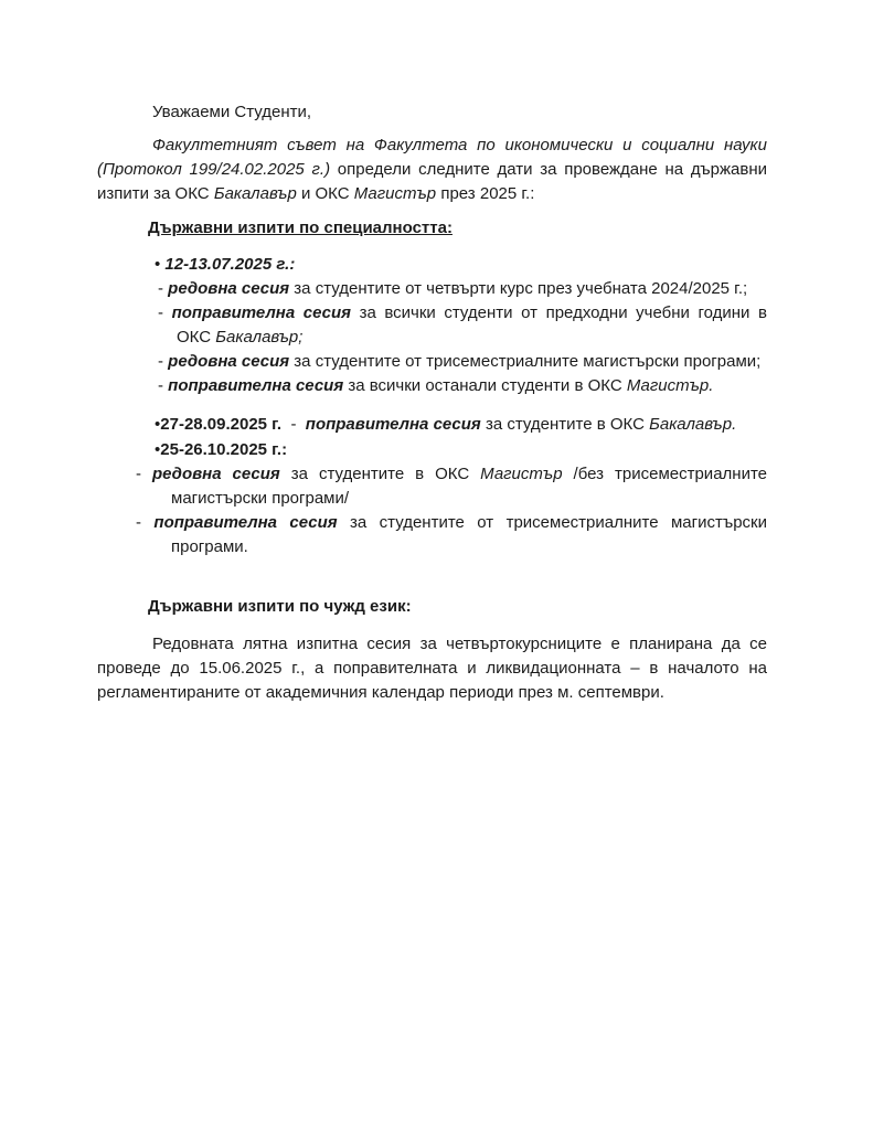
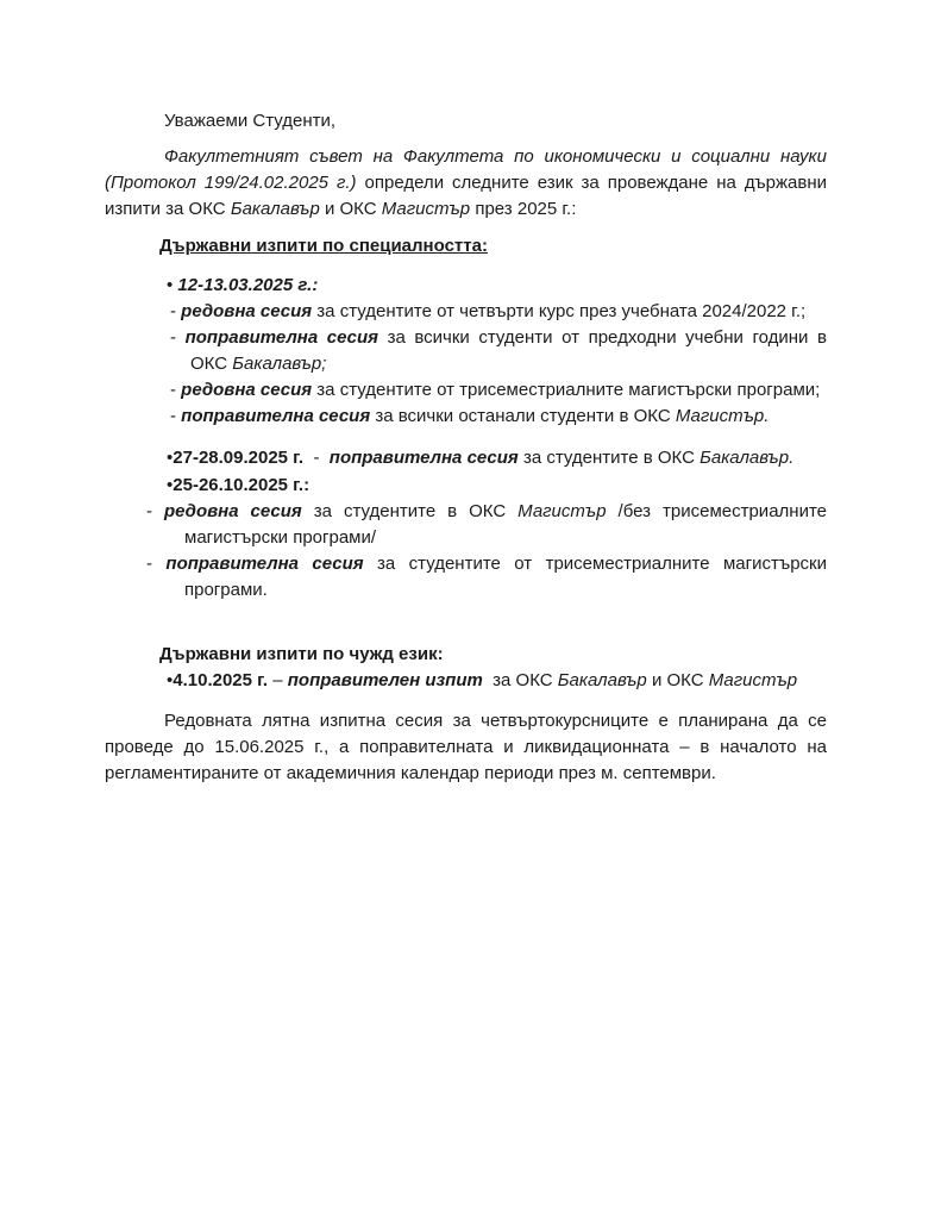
  Уважаеми Студенти,
- Факултетният съвет на Факултета по икономически и социални науки (Протокол 199/24.02.2025 г.) определи следните дати за провеждане на държавни изпити за ОКС Бакалавър и ОКС Магистър през 2025 г.:
+ Факултетният съвет на Факултета по икономически и социални науки (Протокол 199/24.02.2025 г.) определи следните език за провеждане на държавни изпити за ОКС Бакалавър и ОКС Магистър през 2025 г.:
  Държавни изпити по специалността:
- • 12-13.07.2025 г.:
+ • 12-13.03.2025 г.:
- - редовна сесия за студентите от четвърти курс през учебната 2024/2025 г.;
+ - редовна сесия за студентите от четвърти курс през учебната 2024/2022 г.;
  - поправителна сесия за всички студенти от предходни учебни години в ОКС Бакалавър;
  - редовна сесия за студентите от трисеместриалните магистърски програми;
  - поправителна сесия за всички останали студенти в ОКС Магистър.
  •27-28.09.2025 г. - поправителна сесия за студентите в ОКС Бакалавър.
  •25-26.10.2025 г.:
  - редовна сесия за студентите в ОКС Магистър /без трисеместриалните магистърски програми/
  - поправителна сесия за студентите от трисеместриалните магистърски програми.
  Държавни изпити по чужд език:
+ •4.10.2025 г. – поправителен изпит за ОКС Бакалавър и ОКС Магистър
  Редовната лятна изпитна сесия за четвъртокурсниците е планирана да се проведе до 15.06.2025 г., а поправителната и ликвидационната – в началото на регламентираните от академичния календар периоди през м. септември.
